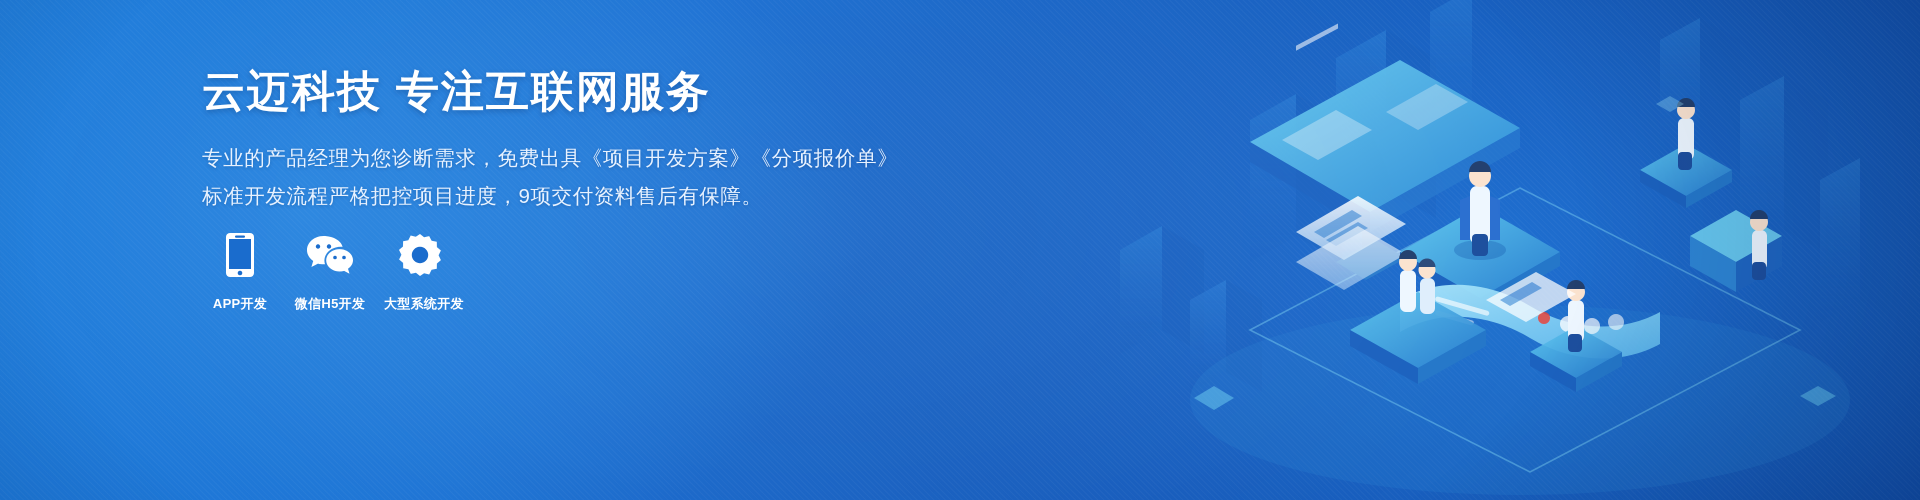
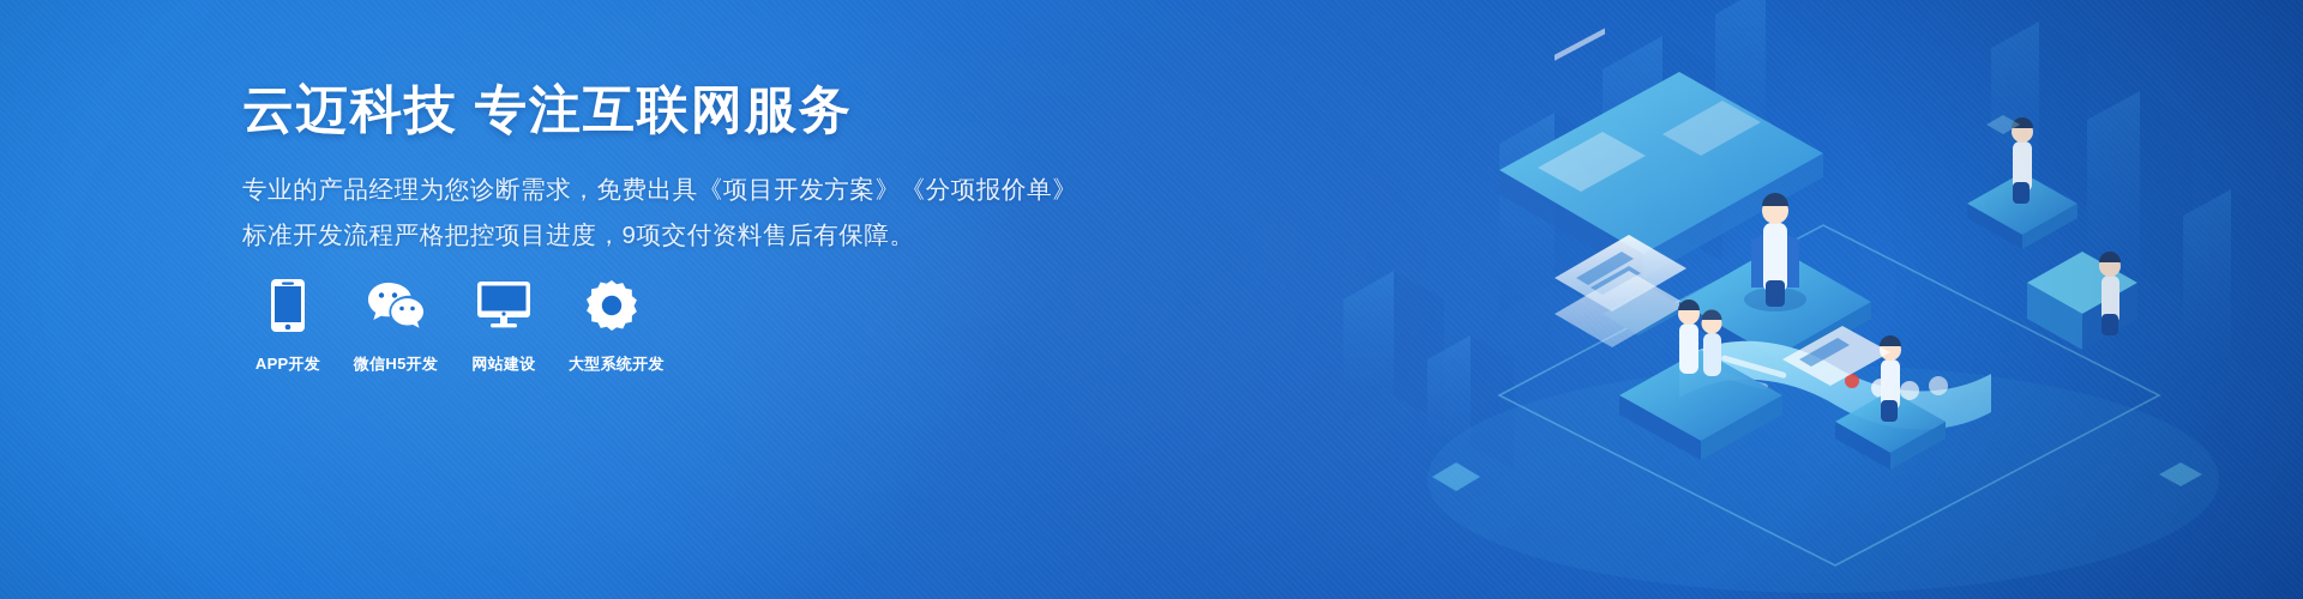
  云迈科技 专注互联网服务
  专业的产品经理为您诊断需求，免费出具《项目开发方案》《分项报价单》
  标准开发流程严格把控项目进度，9项交付资料售后有保障。
  APP开发
  微信H5开发
+ 网站建设
  大型系统开发
